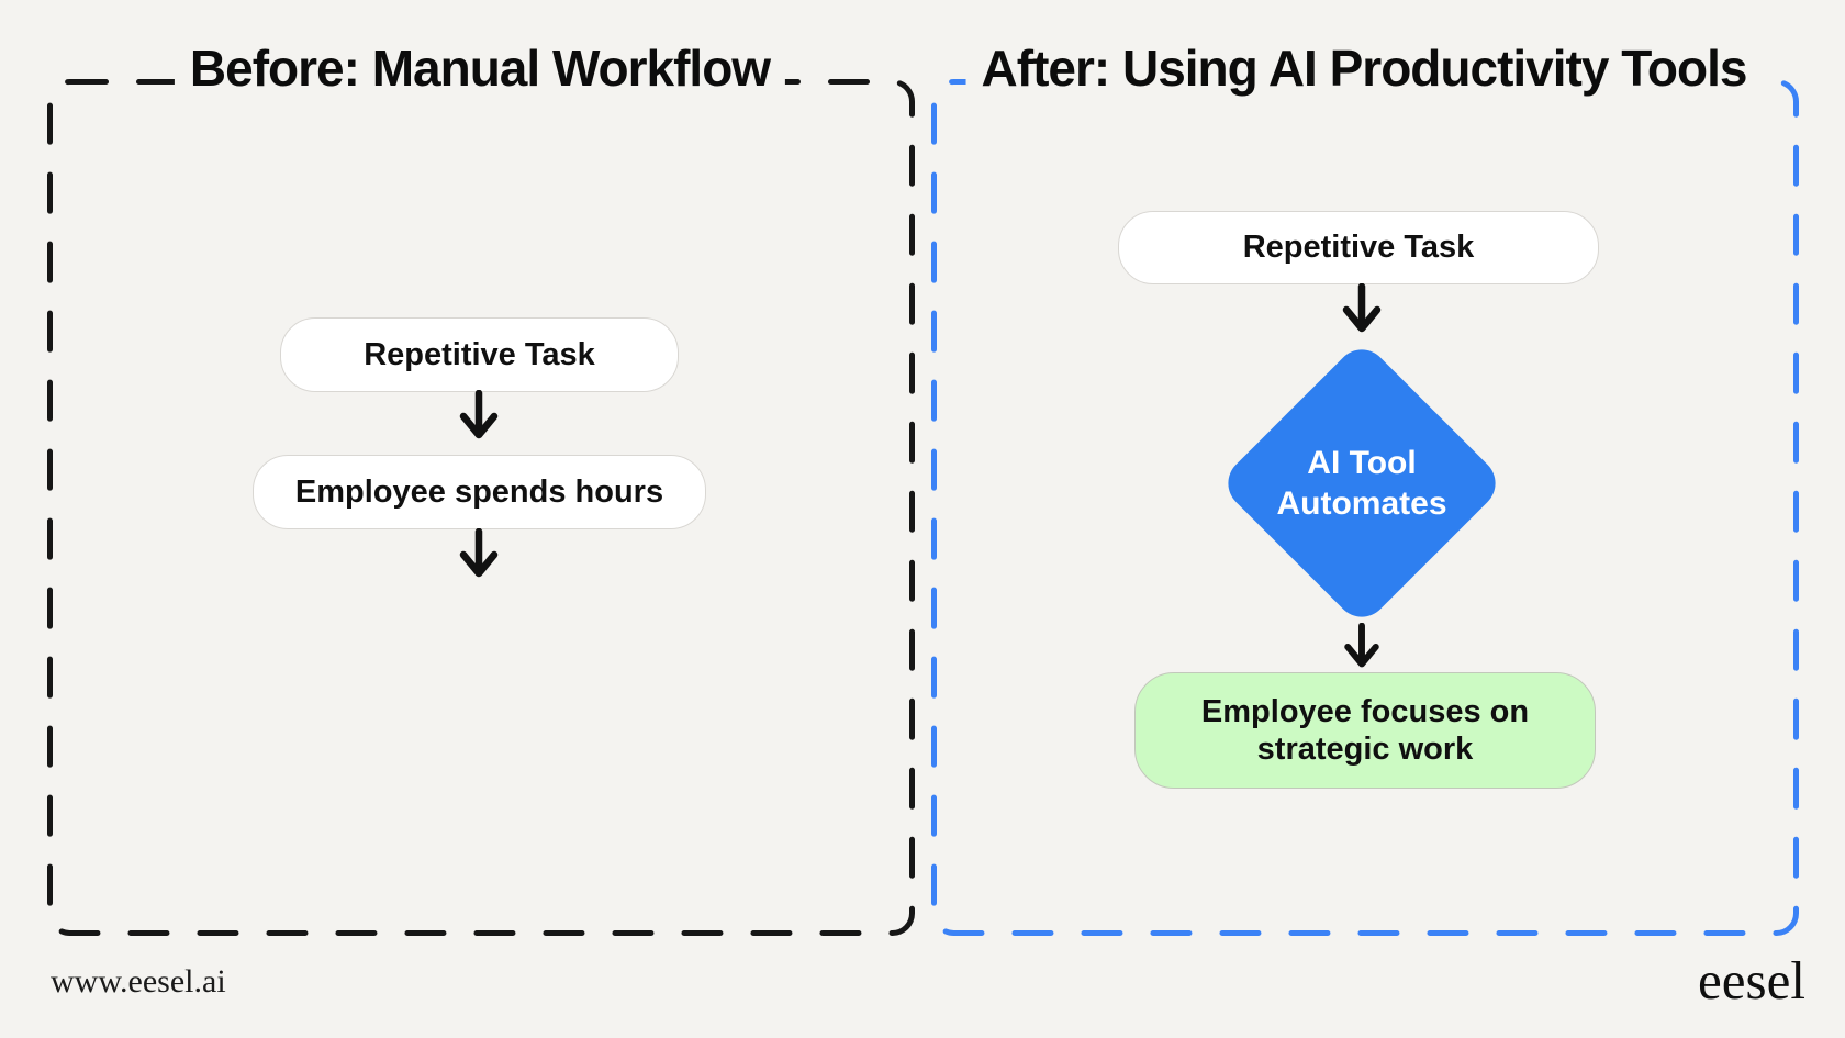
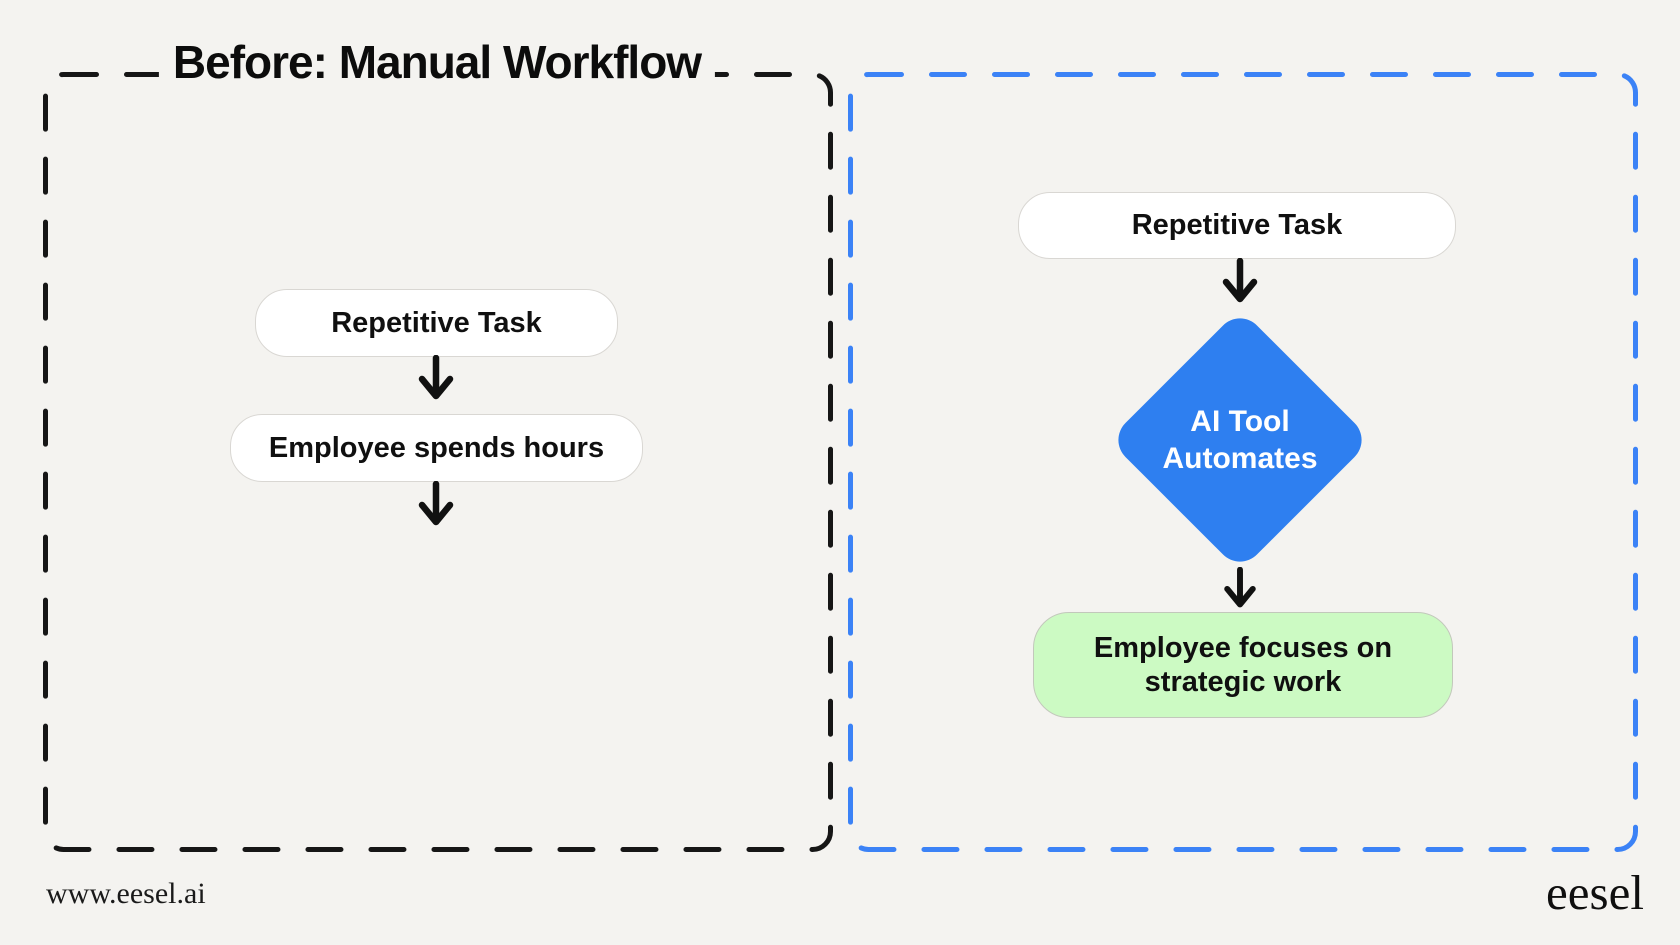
  Before: Manual Workflow
- After: Using AI Productivity Tools
  Repetitive Task
  Employee spends hours
  Repetitive Task
  AI Tool
  Automates
  Employee focuses on
  strategic work
  www.eesel.ai
  eesel
